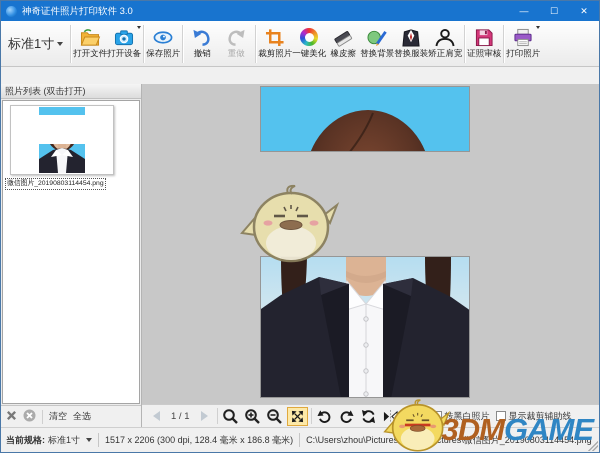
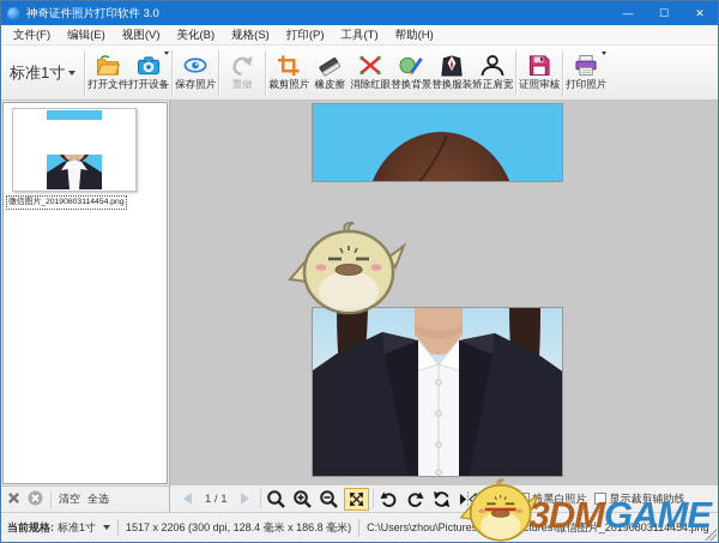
  神奇证件照片打印软件 3.0
  —
  ☐
  ✕
+ 文件(F)
+ 编辑(E)
+ 视图(V)
+ 美化(B)
+ 规格(S)
+ 打印(P)
+ 工具(T)
+ 帮助(H)
  标准1寸
  打开文件
  打开设备
  保存照片
- 撤销
  重做
  裁剪照片
- 一键美化
  橡皮擦
+ 消除红眼
  替换背景
  替换服装
  矫正肩宽
  证照审核
  打印照片
- 照片列表 (双击打开)
  清空
  全选
  1 / 1
  转黑白照片
  显示裁剪辅助线
  当前规格:
  标准1寸
  1517 x 2206 (300 dpi, 128.4 毫米 x 186.8 毫米)
  C:\Users\zhou\Picturetures\微信图片_20190803114454.png
  3DMGAME
